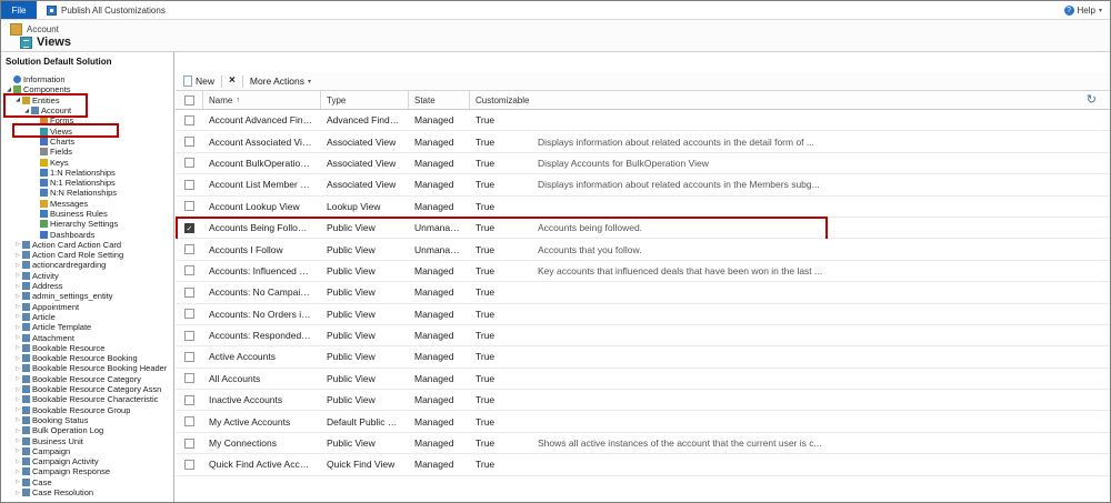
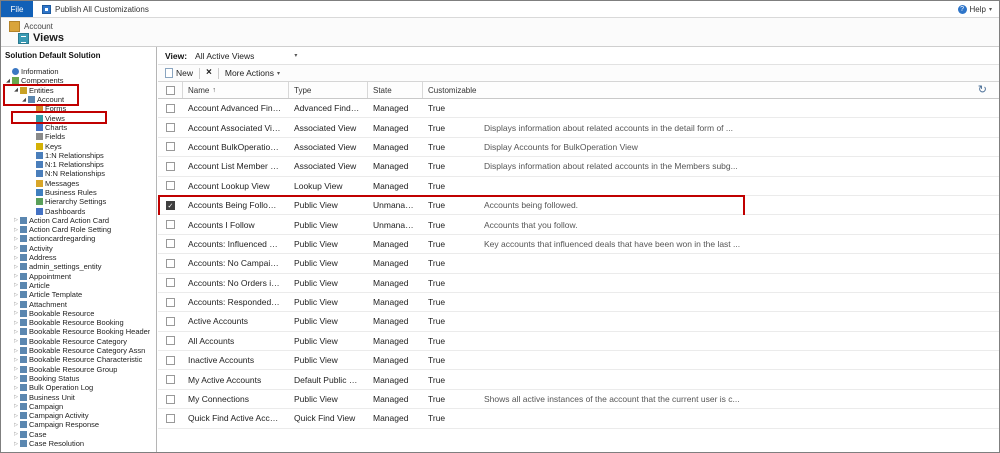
  File
  Publish All Customizations
  Help
  Account
  Views
  Solution Default Solution
  Information
  Components
  Entities
  Account
  Forms
  Views
  Charts
  Fields
  Keys
  1:N Relationships
  N:1 Relationships
  N:N Relationships
  Messages
  Business Rules
  Hierarchy Settings
  Dashboards
  Action Card Action Card
  Action Card Role Setting
  actioncardregarding
  Activity
  Address
  admin_settings_entity
  Appointment
  Article
  Article Template
  Attachment
  Bookable Resource
  Bookable Resource Booking
  Bookable Resource Booking Header
  Bookable Resource Category
  Bookable Resource Category Assn
  Bookable Resource Characteristic
  Bookable Resource Group
  Booking Status
  Bulk Operation Log
  Business Unit
  Campaign
  Campaign Activity
  Campaign Response
  Case
  Case Resolution
+ View:
+ All Active Views
  New
  ×
  More Actions
  Name
  Type
  State
  Customizable
  ↻
  Account Advanced Find Vi
  Advanced Find Vie
  Managed
  True
  Account Associated View
  Associated View
  Managed
  True
  Displays information about related accounts in the detail form of ...
  Account BulkOperation Vie
  Associated View
  Managed
  True
  Display Accounts for BulkOperation View
  Account List Member View
  Associated View
  Managed
  True
  Displays information about related accounts in the Members subg...
  Account Lookup View
  Lookup View
  Managed
  True
  Accounts Being Followed
  Public View
  Unmanaged
  True
  Accounts being followed.
  Accounts I Follow
  Public View
  Unmanaged
  True
  Accounts that you follow.
  Accounts: Influenced Deal
  Public View
  Managed
  True
  Key accounts that influenced deals that have been won in the last ...
  Public View
  Managed
  True
  Accounts: No Orders in La
  Public View
  Managed
  True
  Accounts: Responded to C
  Public View
  Managed
  True
  Active Accounts
  Public View
  Managed
  True
  All Accounts
  Public View
  Managed
  True
  Inactive Accounts
  Public View
  Managed
  True
  My Active Accounts
  Default Public View
  Managed
  True
  My Connections
  Public View
  Managed
  True
  Shows all active instances of the account that the current user is c...
  Quick Find Active Account
  Quick Find View
  Managed
  True
